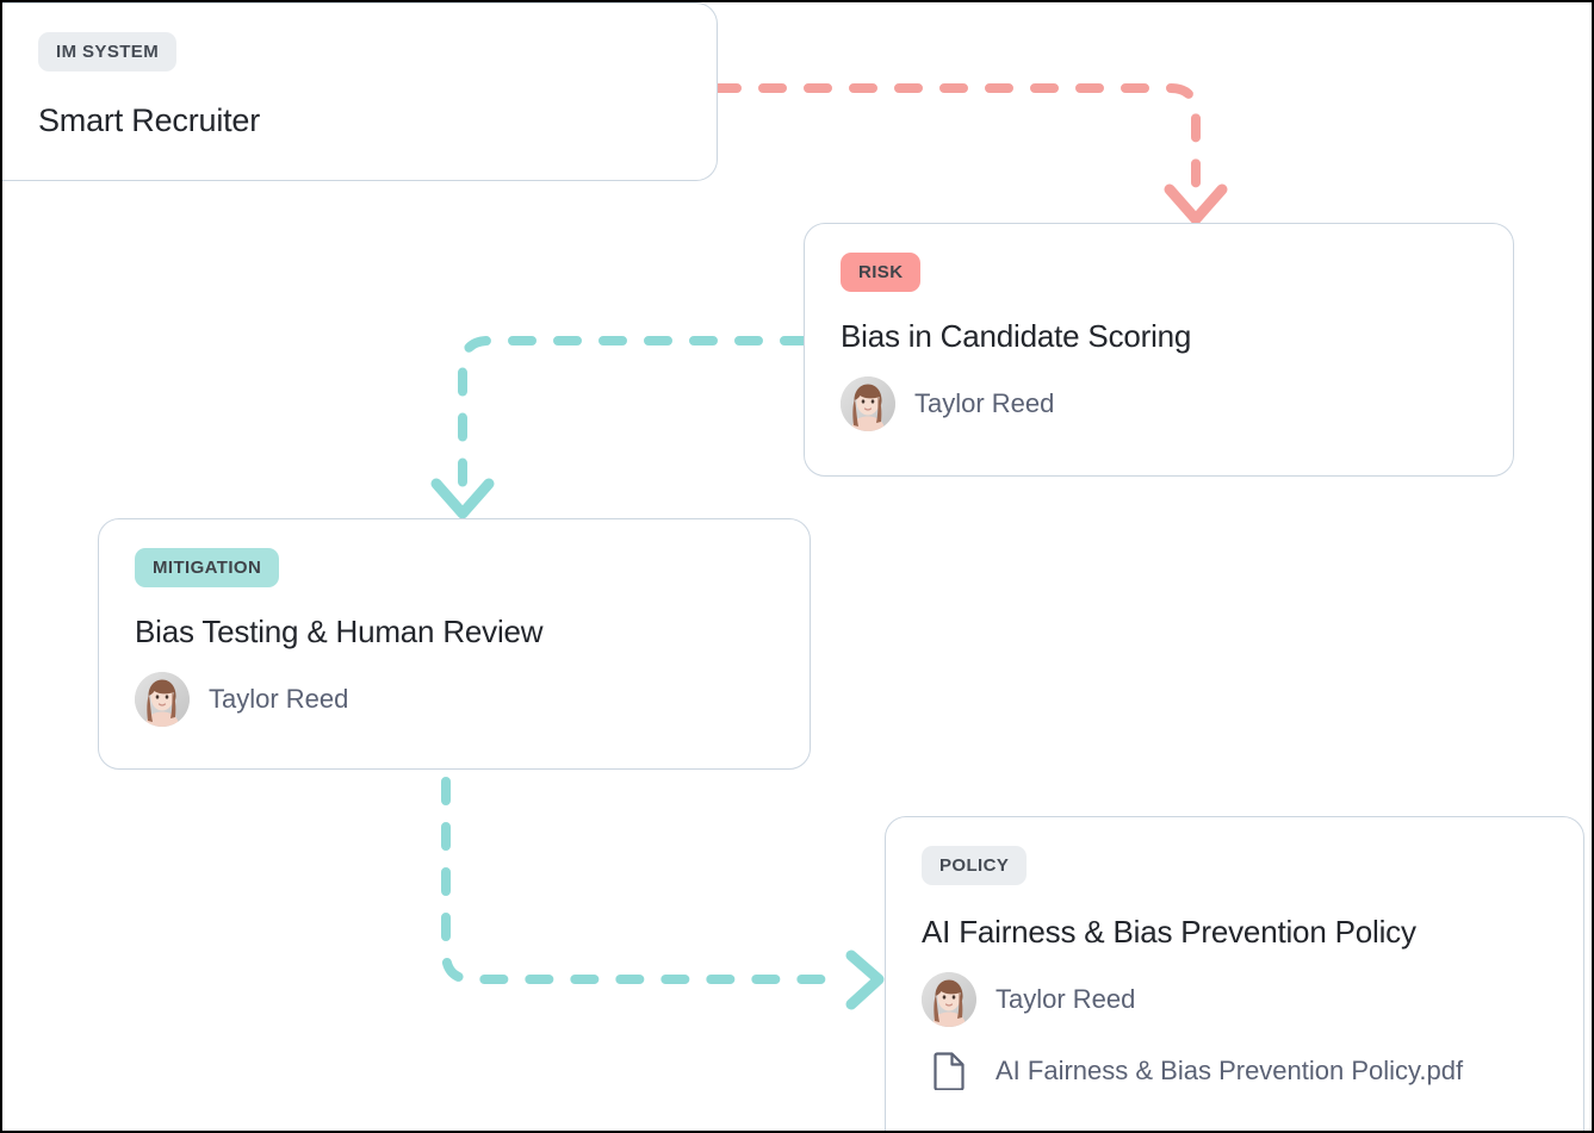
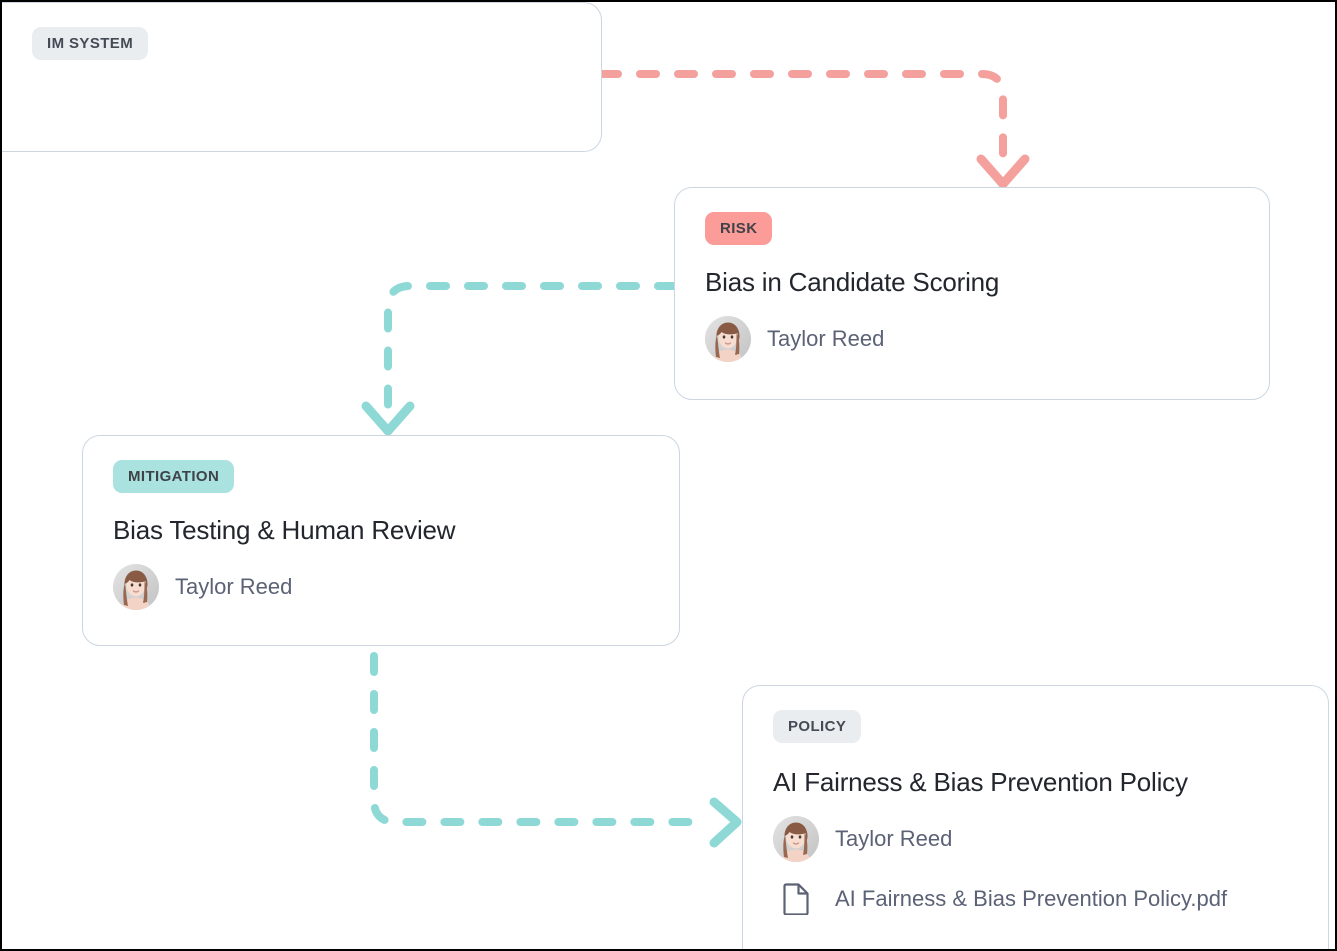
  IM SYSTEM
- Smart Recruiter
  RISK
  Bias in Candidate Scoring
  Taylor Reed
  MITIGATION
  Bias Testing & Human Review
  Taylor Reed
  POLICY
  AI Fairness & Bias Prevention Policy
  Taylor Reed
  AI Fairness & Bias Prevention Policy.pdf
